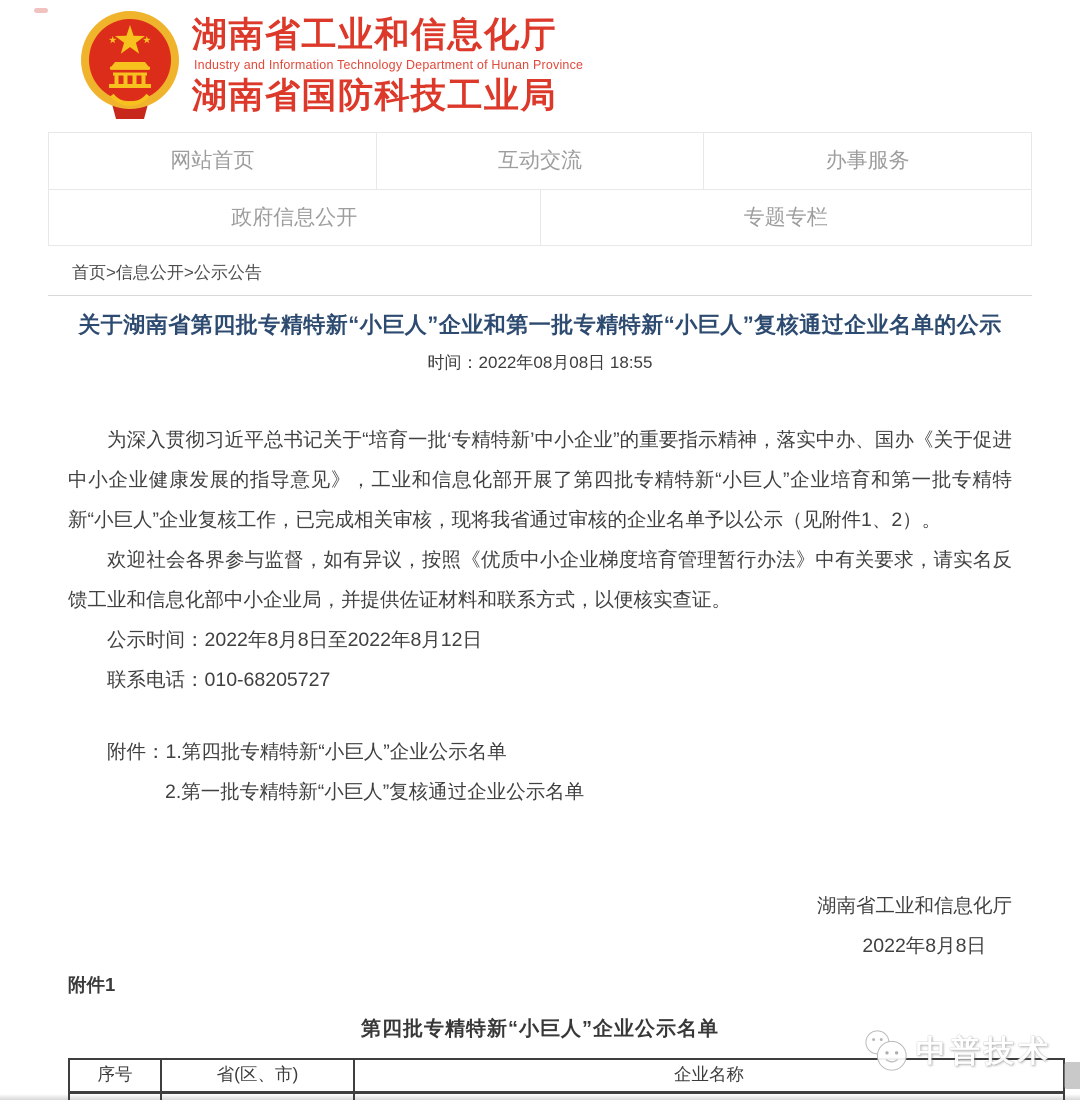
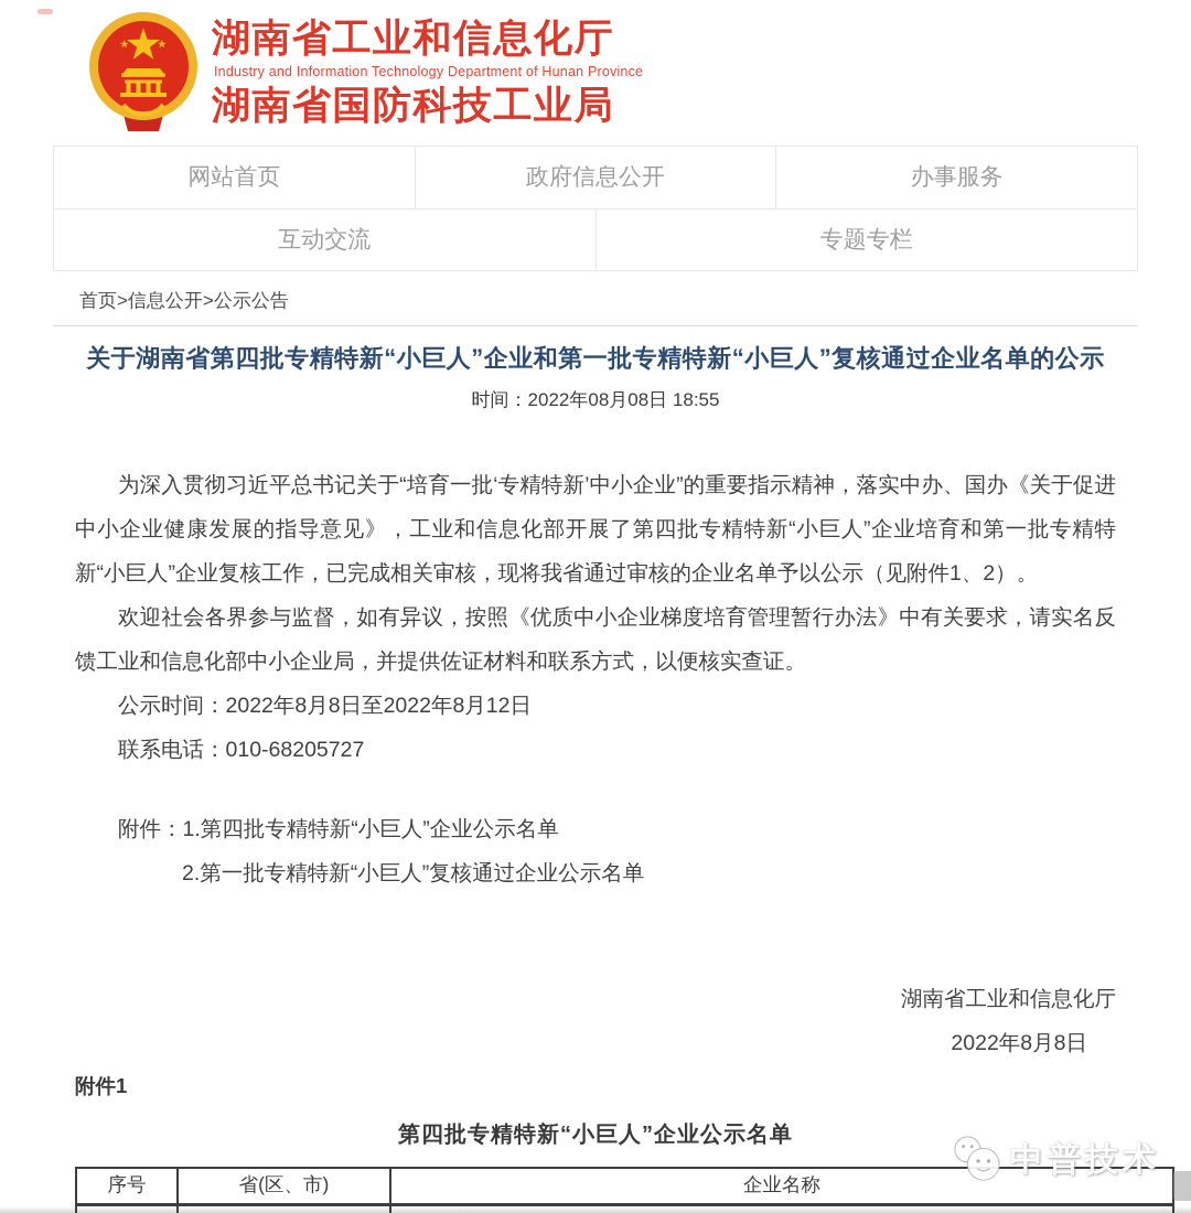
  湖南省工业和信息化厅
  Industry and Information Technology Department of Hunan Province
  湖南省国防科技工业局
  网站首页
- 互动交流
+ 政府信息公开
  办事服务
- 政府信息公开
+ 互动交流
  专题专栏
  首页>信息公开>公示公告
  关于湖南省第四批专精特新“小巨人”企业和第一批专精特新“小巨人”复核通过企业名单的公示
  时间：2022年08月08日 18:55
  为深入贯彻习近平总书记关于“培育一批‘专精特新’中小企业”的重要指示精神，落实中办、国办《关于促进中小企业健康发展的指导意见》，工业和信息化部开展了第四批专精特新“小巨人”企业培育和第一批专精特新“小巨人”企业复核工作，已完成相关审核，现将我省通过审核的企业名单予以公示（见附件1、2）。
  欢迎社会各界参与监督，如有异议，按照《优质中小企业梯度培育管理暂行办法》中有关要求，请实名反馈工业和信息化部中小企业局，并提供佐证材料和联系方式，以便核实查证。
  公示时间：2022年8月8日至2022年8月12日
  联系电话：010-68205727
  附件：1.第四批专精特新“小巨人”企业公示名单
  2.第一批专精特新“小巨人”复核通过企业公示名单
  湖南省工业和信息化厅
  2022年8月8日
  附件1
  第四批专精特新“小巨人”企业公示名单
  序号	省(区、市)	企业名称
  中普技术
